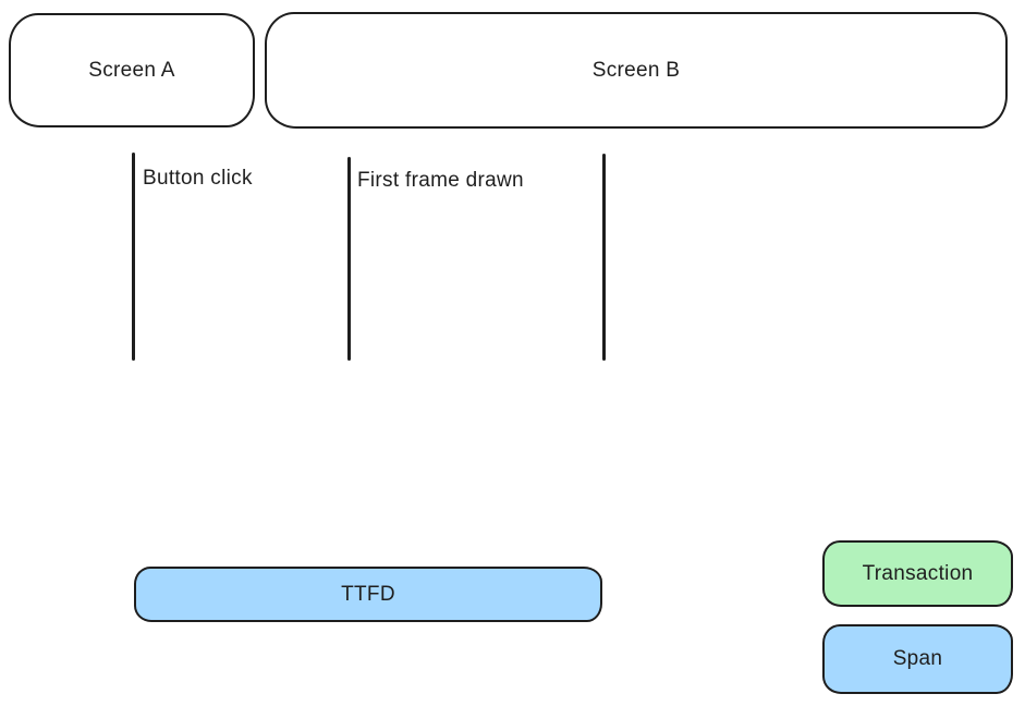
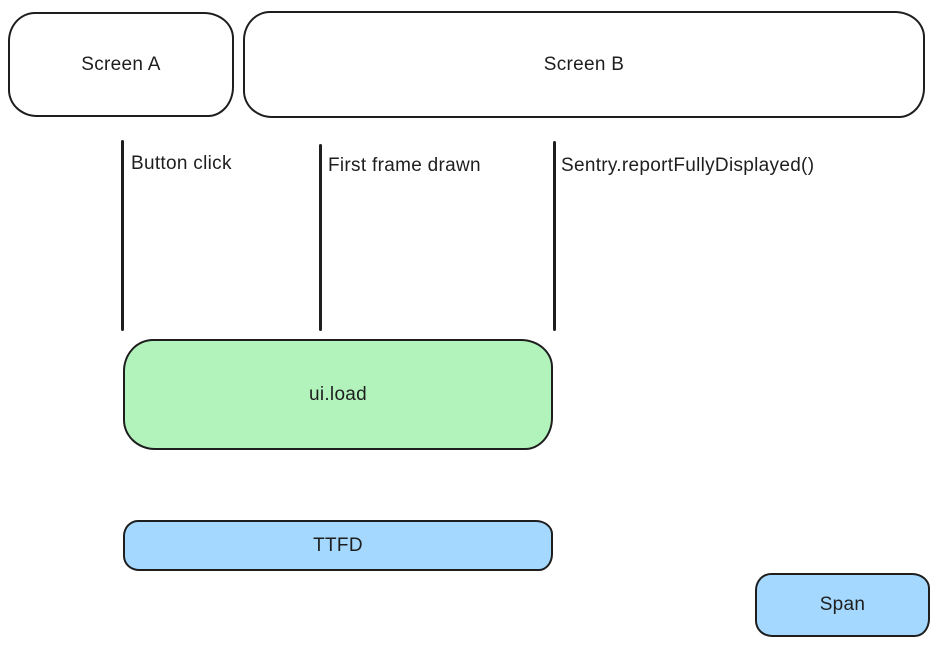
  Screen A
  Screen B
  Button click
  First frame drawn
+ Sentry.reportFullyDisplayed()
+ ui.load
  TTFD
- Transaction
  Span
